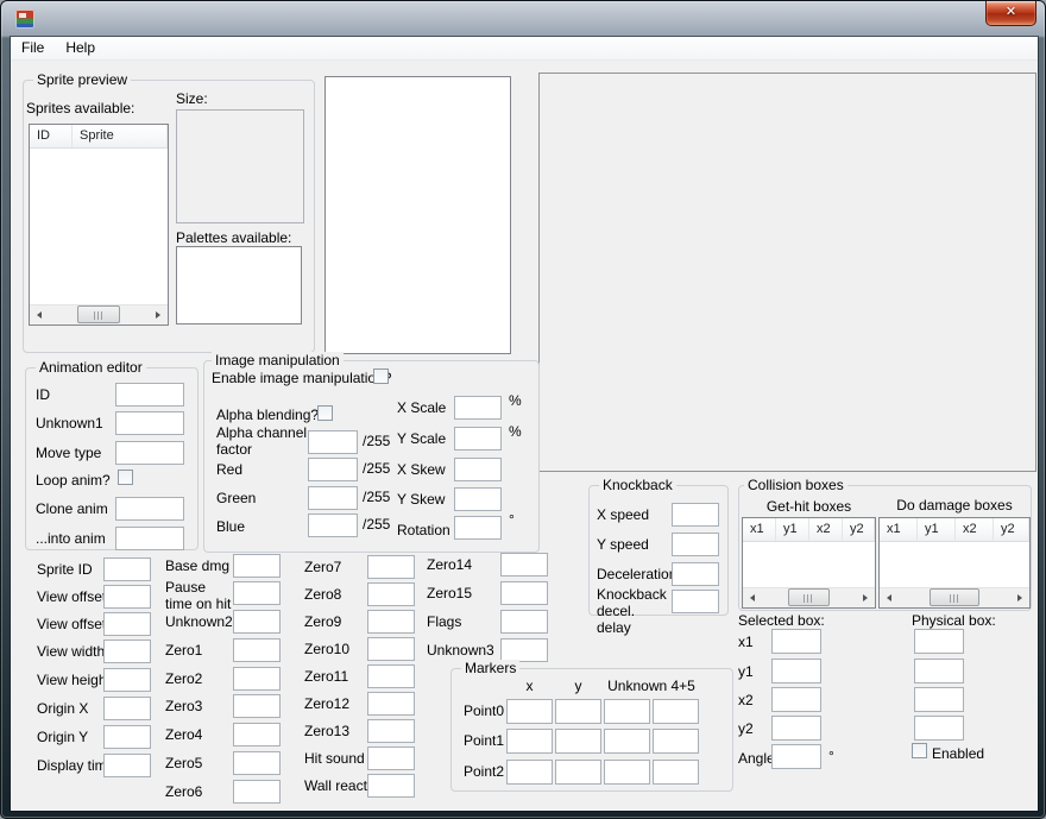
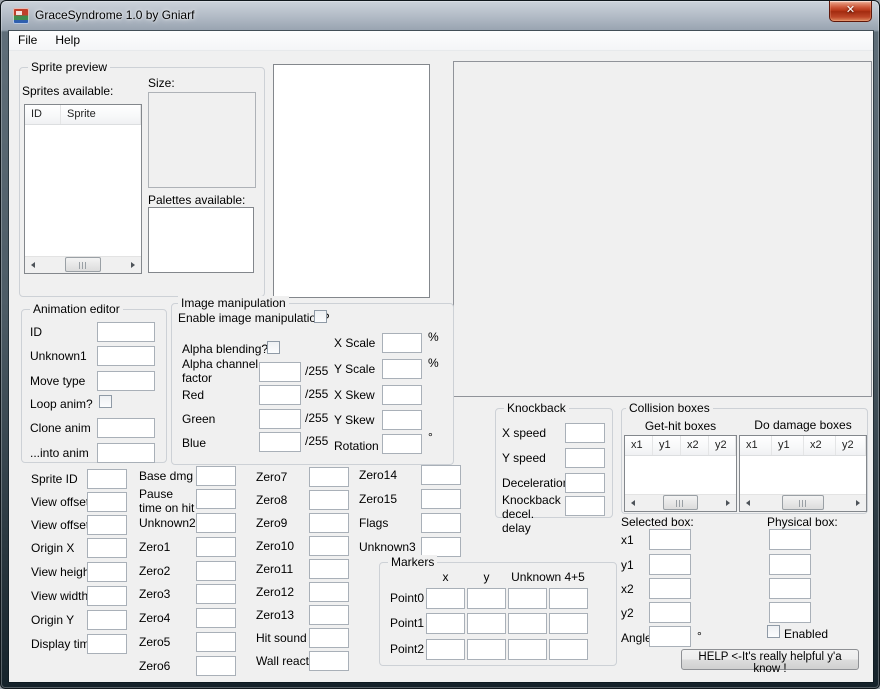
+ GraceSyndrome 1.0 by Gniarf
  ✕
  File
  Help
  Sprite preview
  Sprites available:
  ID
  Sprite
  Size:
  Palettes available:
  Animation editor
  ID
  Unknown1
  Move type
  Loop anim?
  Clone anim
  ...into anim
  Image manipulation
  Enable image manipulatio
  Alpha blending?
  Alpha channel factor
  /255
  Red
  /255
  Green
  /255
  Blue
  /255
  X Scale
  %
  Y Scale
  %
  X Skew
  Y Skew
  Rotation
  °
  Sprite ID
  View offse
  View offse
- View width
+ Origin X
  View heig
- Origin X
+ View width
  Origin Y
  Display tim
  Base dmg
  Pause time on hit
  Unknown2
  Zero1
  Zero2
  Zero3
  Zero4
  Zero5
  Zero6
  Zero7
  Zero8
  Zero9
  Zero10
  Zero11
  Zero12
  Zero13
  Hit sound
  Wall react
  Zero14
  Zero15
  Flags
  Unknown3
  Markers
  x
  y
  Unknown 4+5
  Point0
  Point1
  Point2
  Knockback
  X speed
  Y speed
  Deceleratio
  Knockback decel. delay
  Collision boxes
  Get-hit boxes
  Do damage boxes
  x1
  y1
  x2
  y2
  x1
  y1
  x2
  y2
  Selected box:
  Physical box:
  x1
  y1
  x2
  y2
  Angl
  °
  Enabled
+ HELP <-It's really helpful y'a know !
